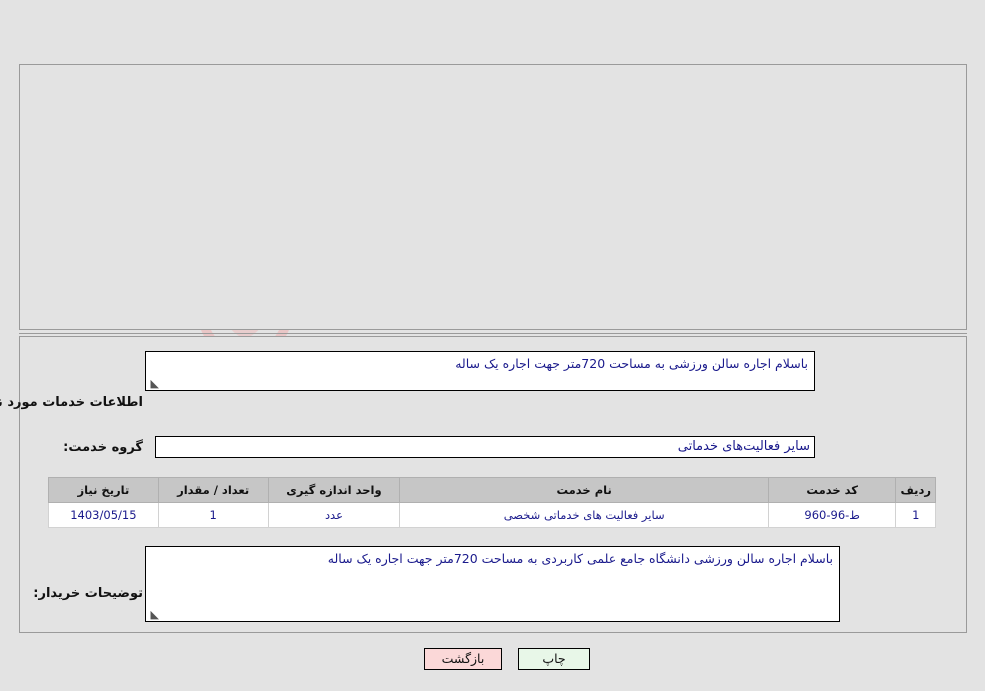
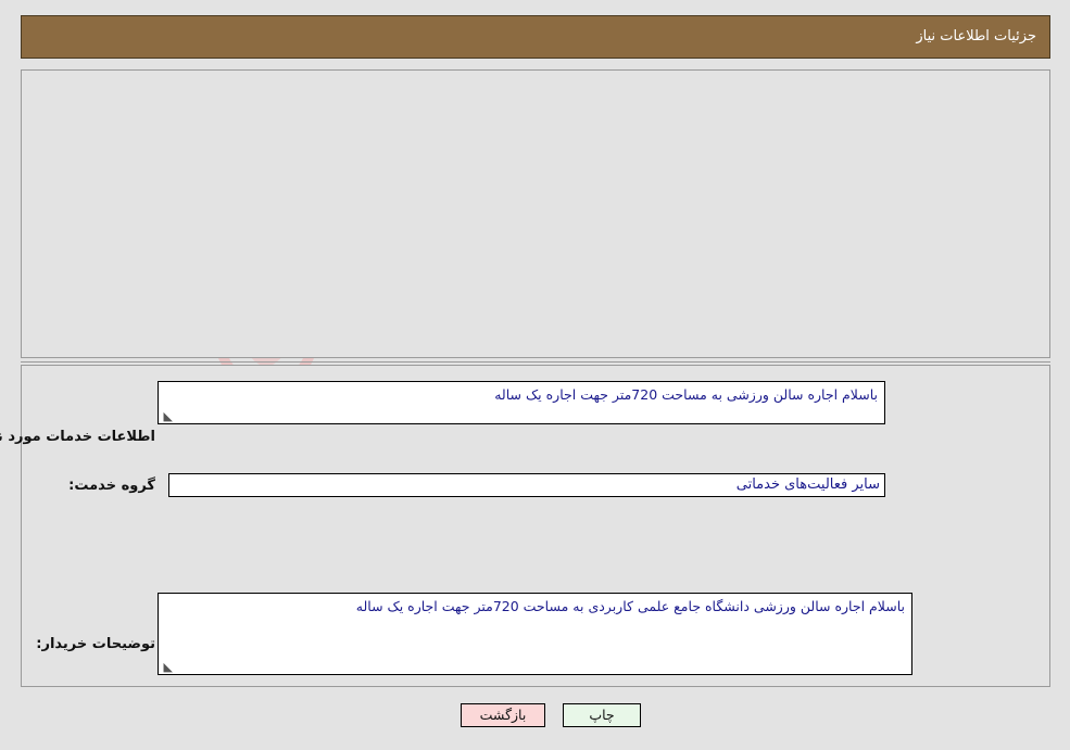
+ جزئیات اطلاعات نیاز
  باسلام اجاره سالن ورزشی به مساحت 720متر جهت اجاره یک ساله
  ◣
  اطلاعات خدمات مورد ن
  گروه خدمت:
  سایر فعالیت‌های خدماتی
- ردیف	کد خدمت	نام خدمت	واحد اندازه گیری	تعداد / مقدار	تاریخ نیاز
- 1	ط-96-960	سایر فعالیت های خدماتی شخصی	عدد	1	1403/05/15
  توضیحات خریدار:
  باسلام اجاره سالن ورزشی دانشگاه جامع علمی کاربردی به مساحت 720متر جهت اجاره یک ساله
  ◣
  چاپ
  بازگشت
